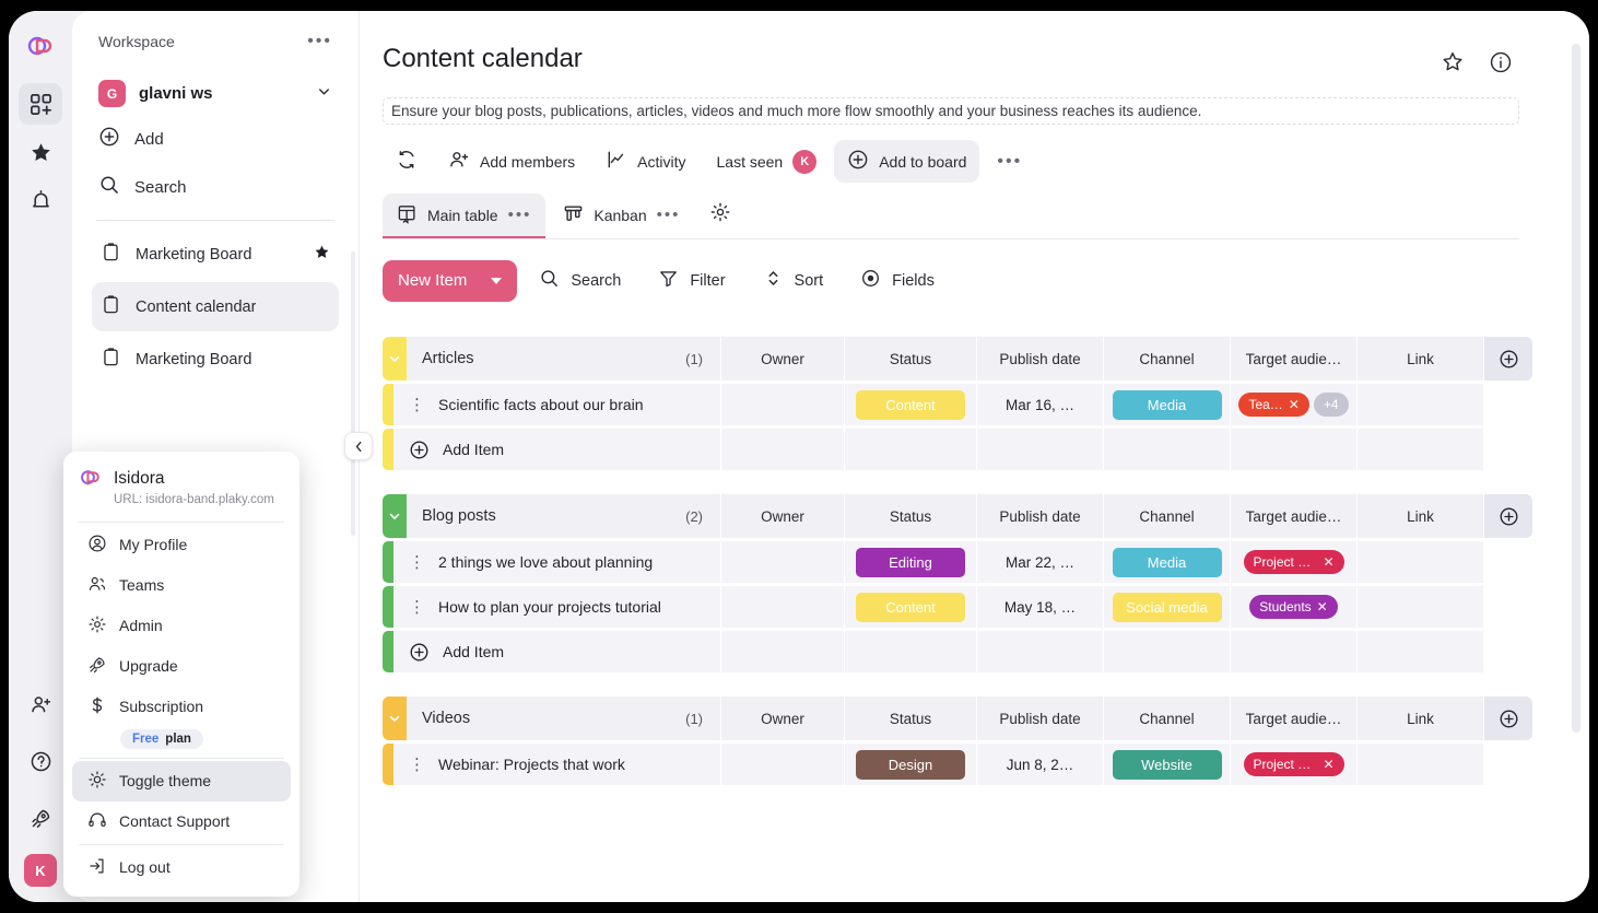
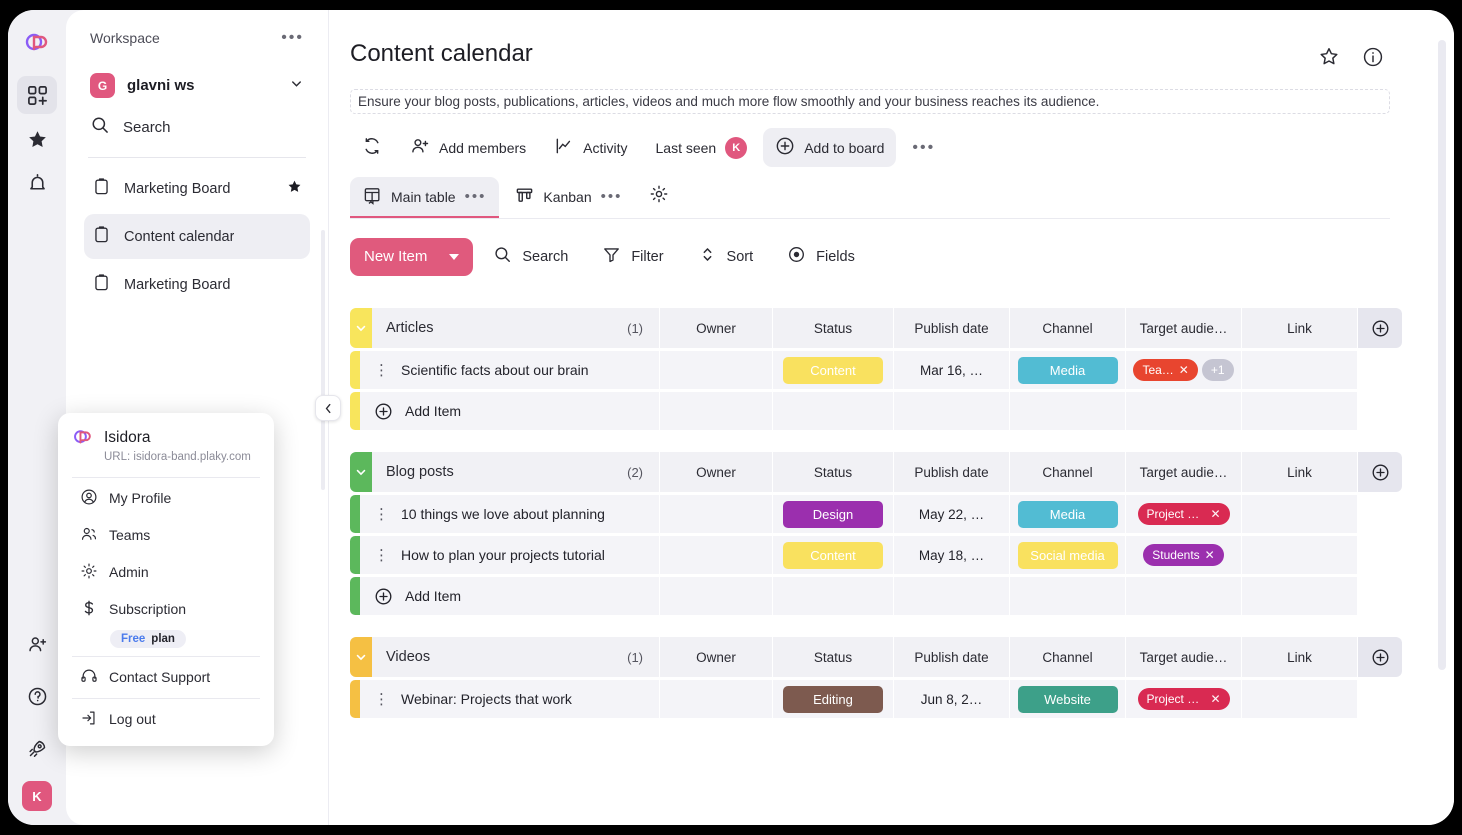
  K
  Workspace
  •••
  G
  glavni ws
- Add
  Search
  Marketing Board
  Content calendar
  Marketing Board
  Content calendar
  Ensure your blog posts, publications, articles, videos and much more flow smoothly and your business reaches its audience.
  Add members
  Activity
  Last seen
  K
  Add to board
  •••
  Main table
  •••
  Kanban
  •••
  New Item
  Search
  Filter
  Sort
  Fields
  Articles
  (1)
  Owner
  Status
  Publish date
  Channel
  Target audie…
  Link
  ⋮
  Scientific facts about our brain
  Content
  Mar 16, …
  Media
  Tea…
  ✕
- +4
+ +1
  Add Item
  Blog posts
  (2)
  Owner
  Status
  Publish date
  Channel
  Target audie…
  Link
  ⋮
- 2 things we love about planning
+ 10 things we love about planning
- Editing
+ Design
- Mar 22, …
+ May 22, …
  Media
  Project pla
  ✕
  ⋮
  How to plan your projects tutorial
  Content
  May 18, …
  Social media
  Students
  ✕
  Add Item
  Videos
  (1)
  Owner
  Status
  Publish date
  Channel
  Target audie…
  Link
  ⋮
  Webinar: Projects that work
- Design
+ Editing
  Jun 8, 2…
  Website
  Project pla
  ✕
  Isidora
  URL: isidora-band.plaky.com
  My Profile
  Teams
  Admin
- Upgrade
  Subscription
  Free
  plan
- Toggle theme
  Contact Support
  Log out
